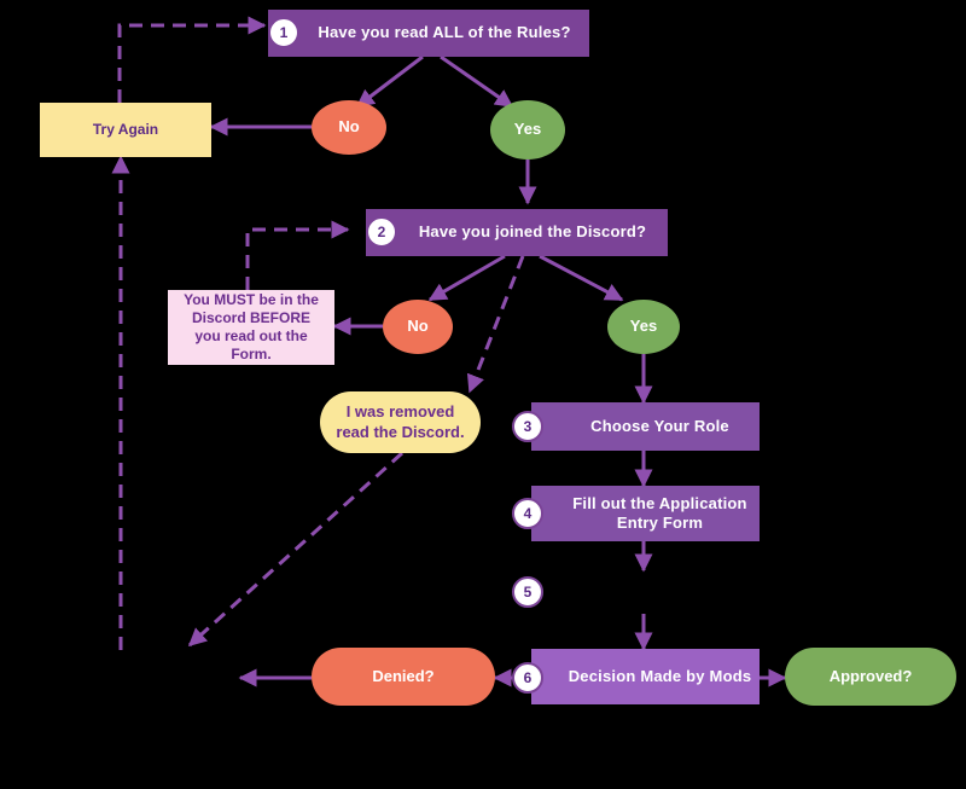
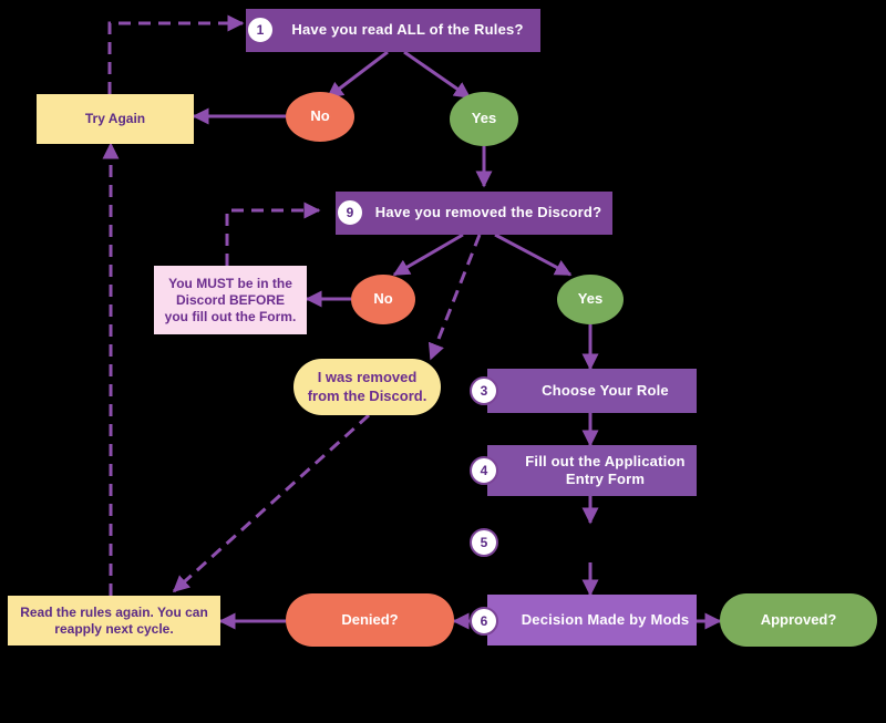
  Have you read ALL of the Rules?
  1
  Try Again
  No
  Yes
- Have you joined the Discord?
+ Have you removed the Discord?
- 2
+ 9
- You MUST be in the Discord BEFORE you read out the Form.
+ You MUST be in the Discord BEFORE you fill out the Form.
  No
  Yes
- I was removed read the Discord.
+ I was removed from the Discord.
  Choose Your Role
  3
  Fill out the Application Entry Form
  4
  5
  Decision Made by Mods
  6
  Denied?
  Approved?
+ Read the rules again. You can reapply next cycle.
